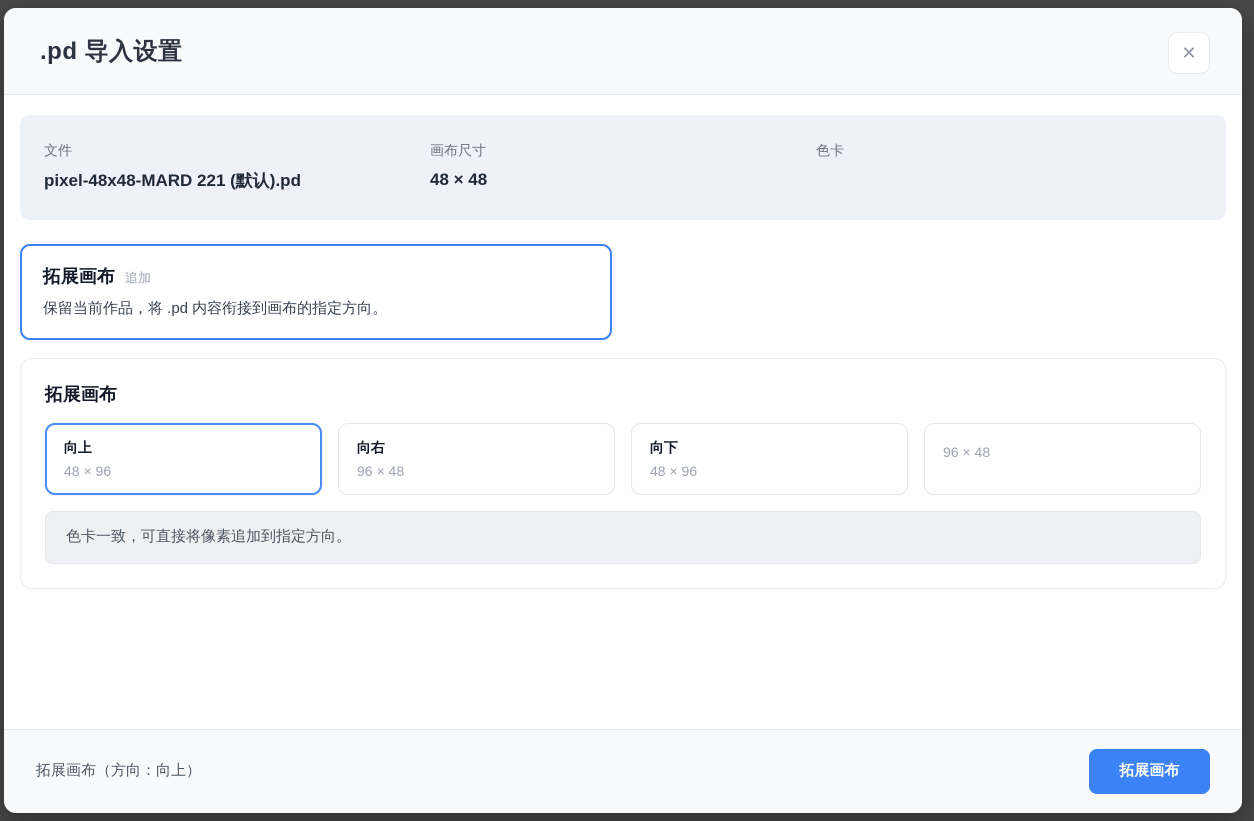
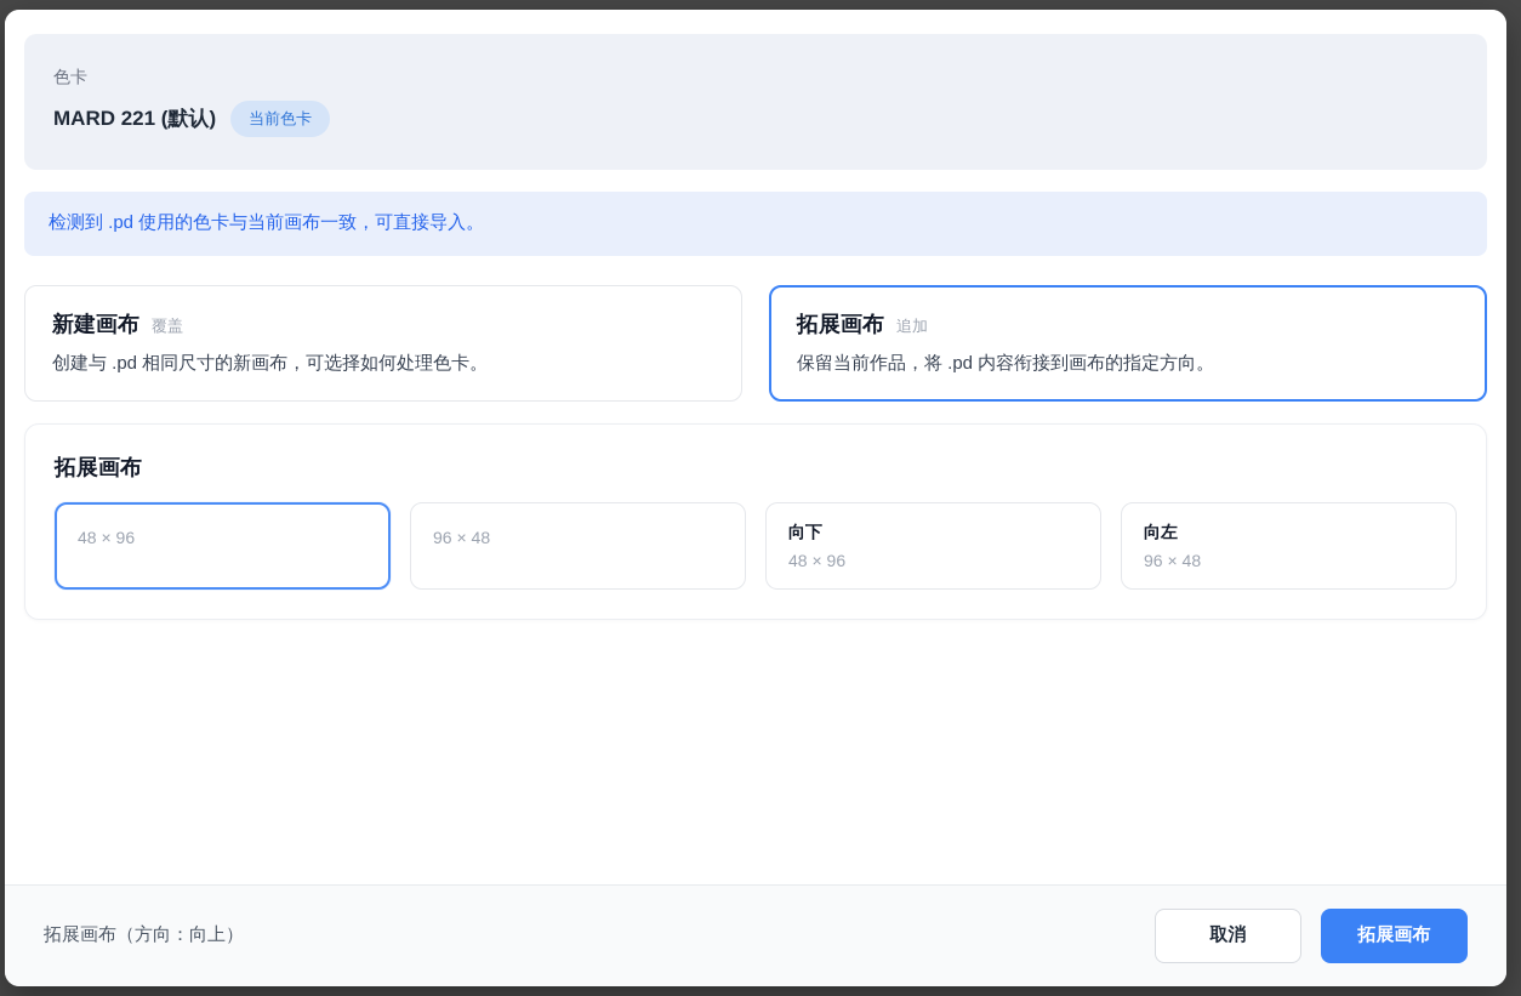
- .pd 导入设置
- ✕
- 文件
- pixel-48x48-MARD 221 (默认).pd
- 画布尺寸
- 48 × 48
  色卡
+ MARD 221 (默认)
+ 当前色卡
+ 检测到 .pd 使用的色卡与当前画布一致，可直接导入。
+ 新建画布
+ 覆盖
+ 创建与 .pd 相同尺寸的新画布，可选择如何处理色卡。
  拓展画布
  追加
  保留当前作品，将 .pd 内容衔接到画布的指定方向。
  拓展画布
- 向上
  48 × 96
- 向右
  96 × 48
  向下
  48 × 96
+ 向左
  96 × 48
- 色卡一致，可直接将像素追加到指定方向。
  拓展画布（方向：向上）
+ 取消
  拓展画布
